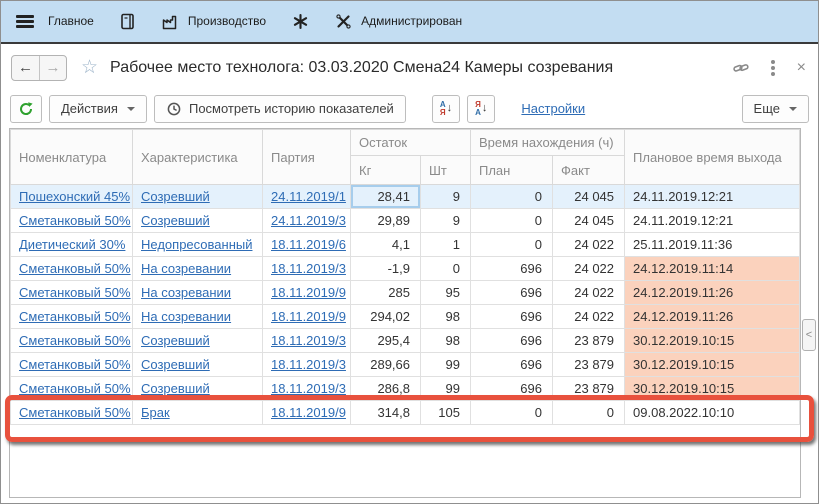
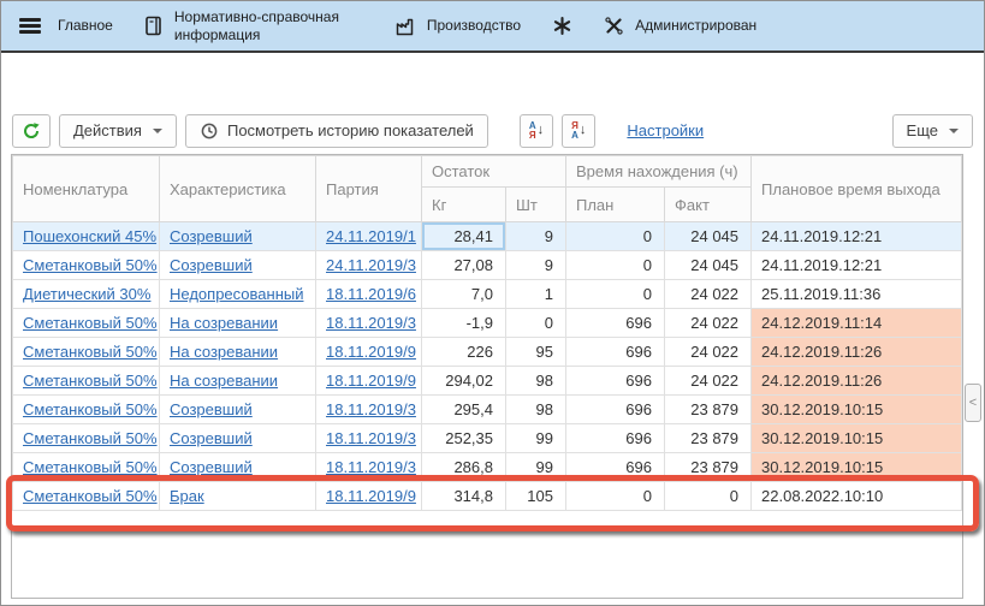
  Главное
+ Нормативно-справочная информация
  Производство
  Администрирован
- ←
- →
- ☆
- Рабочее место технолога: 03.03.2020 Смена24 Камеры созревания
- ×
  Действия
  Посмотреть историю показателей
  А
  Я
  ↓
  Я
  А
  ↓
  Настройки
  Еще
  Номенклатура	Характеристика	Партия	Остаток	Время нахождения (ч)	Плановое время выхода
  Кг	Шт	План	Факт
  Пошехонский 45%	Созревший	24.11.2019/1	28,41	9	0	24 045	24.11.2019.12:21
- Сметанковый 50%	Созревший	24.11.2019/3	29,89	9	0	24 045	24.11.2019.12:21
+ Сметанковый 50%	Созревший	24.11.2019/3	27,08	9	0	24 045	24.11.2019.12:21
- Диетический 30%	Недопресованный	18.11.2019/6	4,1	1	0	24 022	25.11.2019.11:36
+ Диетический 30%	Недопресованный	18.11.2019/6	7,0	1	0	24 022	25.11.2019.11:36
  Сметанковый 50%	На созревании	18.11.2019/3	-1,9	0	696	24 022	24.12.2019.11:14
- Сметанковый 50%	На созревании	18.11.2019/9	285	95	696	24 022	24.12.2019.11:26
+ Сметанковый 50%	На созревании	18.11.2019/9	226	95	696	24 022	24.12.2019.11:26
  Сметанковый 50%	На созревании	18.11.2019/9	294,02	98	696	24 022	24.12.2019.11:26
  Сметанковый 50%	Созревший	18.11.2019/3	295,4	98	696	23 879	30.12.2019.10:15
- Сметанковый 50%	Созревший	18.11.2019/3	289,66	99	696	23 879	30.12.2019.10:15
+ Сметанковый 50%	Созревший	18.11.2019/3	252,35	99	696	23 879	30.12.2019.10:15
  Сметанковый 50%	Созревший	18.11.2019/3	286,8	99	696	23 879	30.12.2019.10:15
- Сметанковый 50%	Брак	18.11.2019/9	314,8	105	0	0	09.08.2022.10:10
+ Сметанковый 50%	Брак	18.11.2019/9	314,8	105	0	0	22.08.2022.10:10
  <
